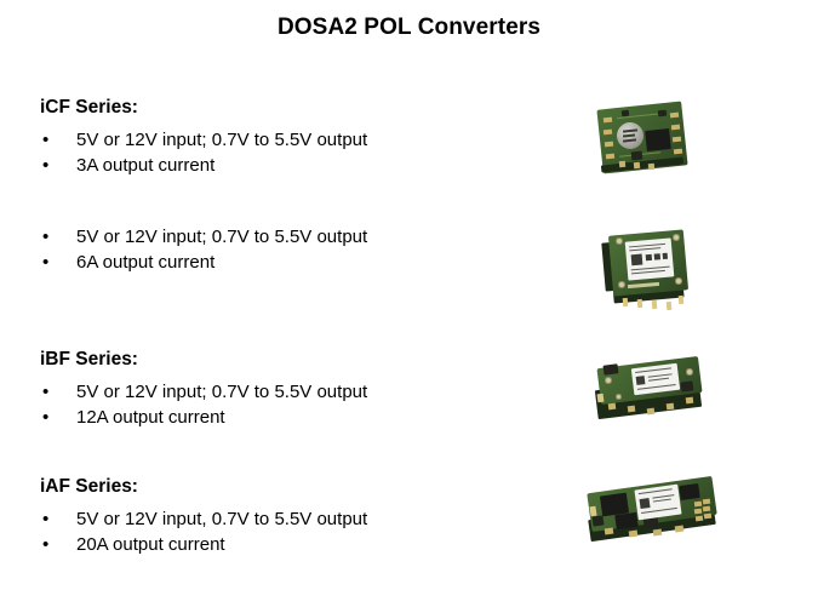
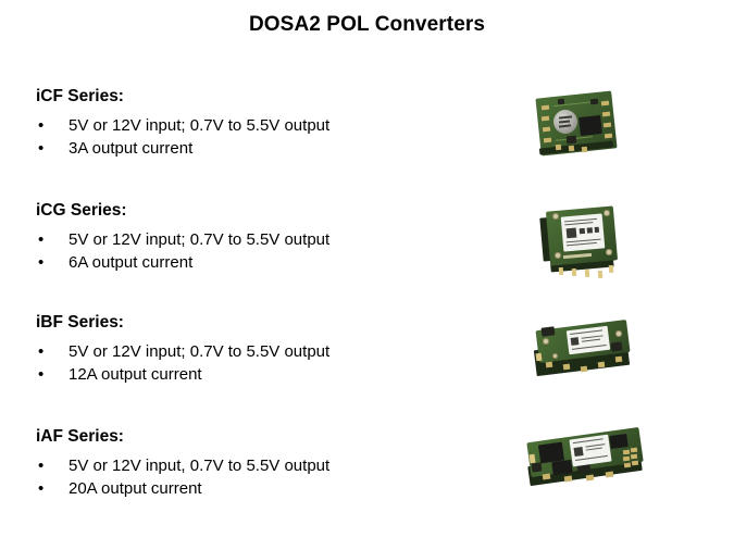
  DOSA2 POL Converters
  iCF Series:
  •
  5V or 12V input; 0.7V to 5.5V output
  •
  3A output current
+ iCG Series:
  •
  5V or 12V input; 0.7V to 5.5V output
  •
  6A output current
  iBF Series:
  •
  5V or 12V input; 0.7V to 5.5V output
  •
  12A output current
  iAF Series:
  •
  5V or 12V input, 0.7V to 5.5V output
  •
  20A output current
